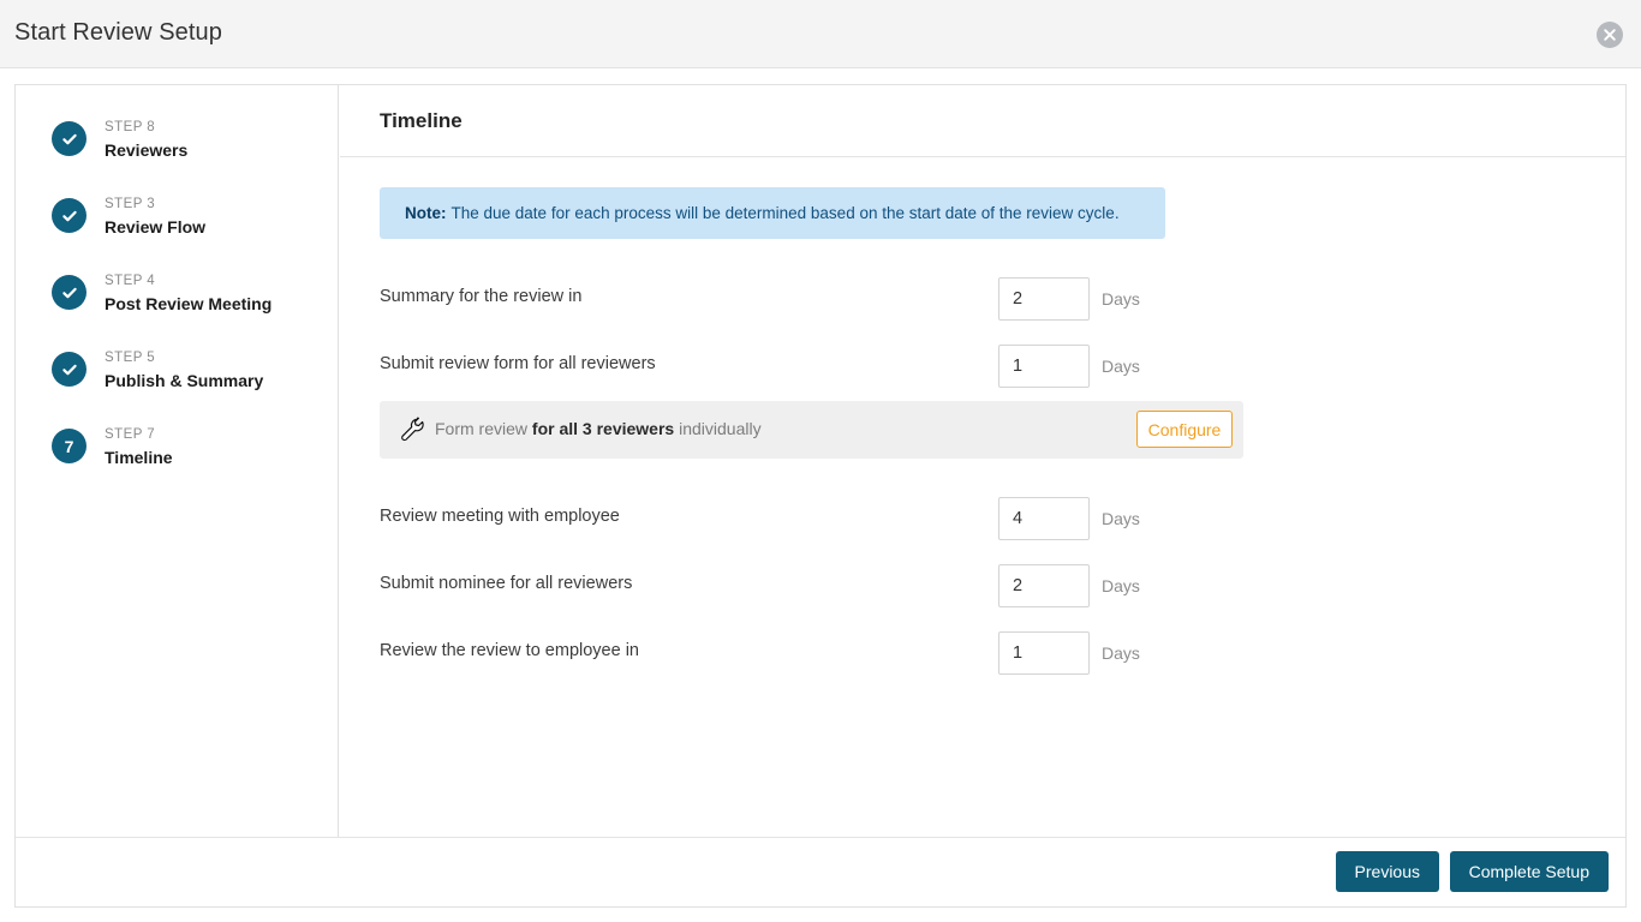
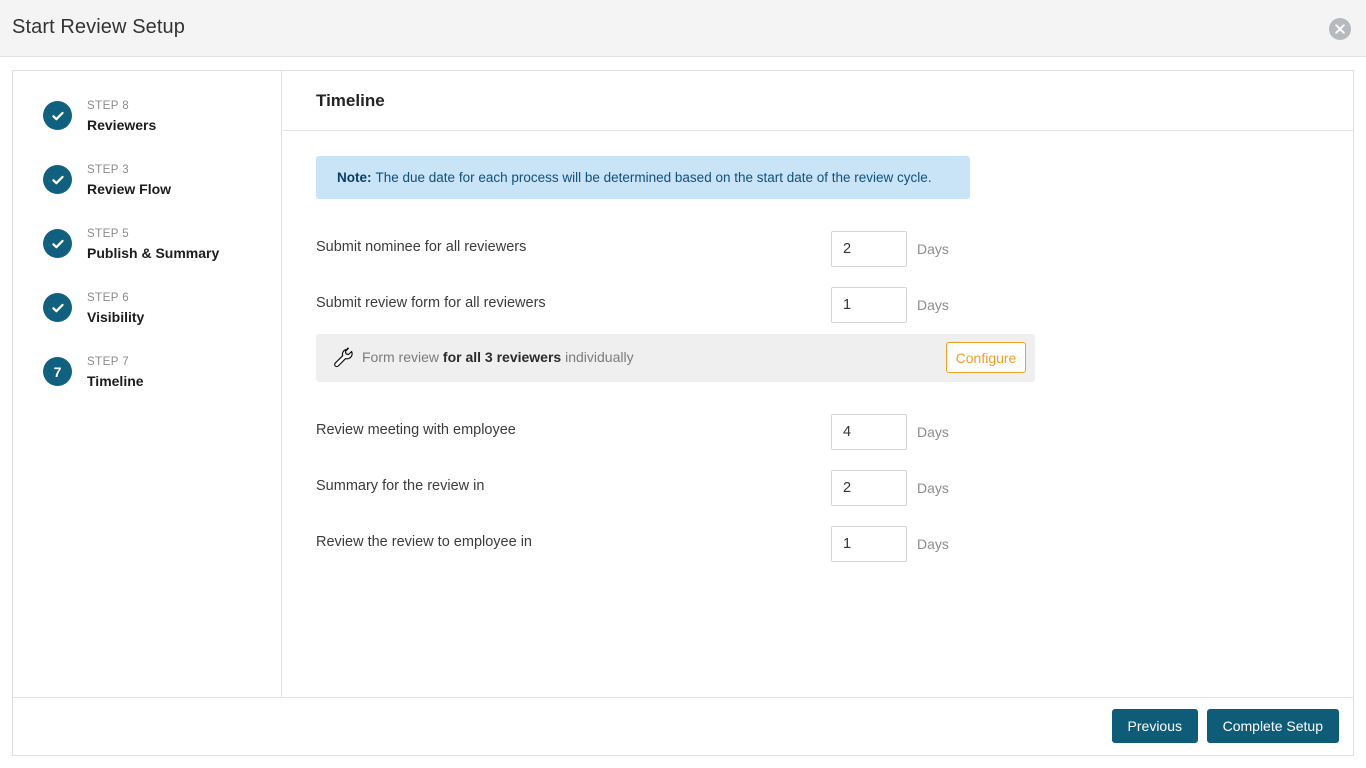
  Start Review Setup
  STEP 8
  Reviewers
  STEP 3
  Review Flow
- STEP 4
- Post Review Meeting
  STEP 5
  Publish & Summary
+ STEP 6
+ Visibility
  7
  STEP 7
  Timeline
  Timeline
  Note:
  The due date for each process will be determined based on the start date of the review cycle.
- Summary for the review in
+ Submit nominee for all reviewers
  2
  Days
  Submit review form for all reviewers
  1
  Days
  Review meeting with employee
  4
  Days
- Submit nominee for all reviewers
+ Summary for the review in
  2
  Days
  Review the review to employee in
  1
  Days
  Form review for all 3 reviewers individually
  Configure
  Previous
  Complete Setup
